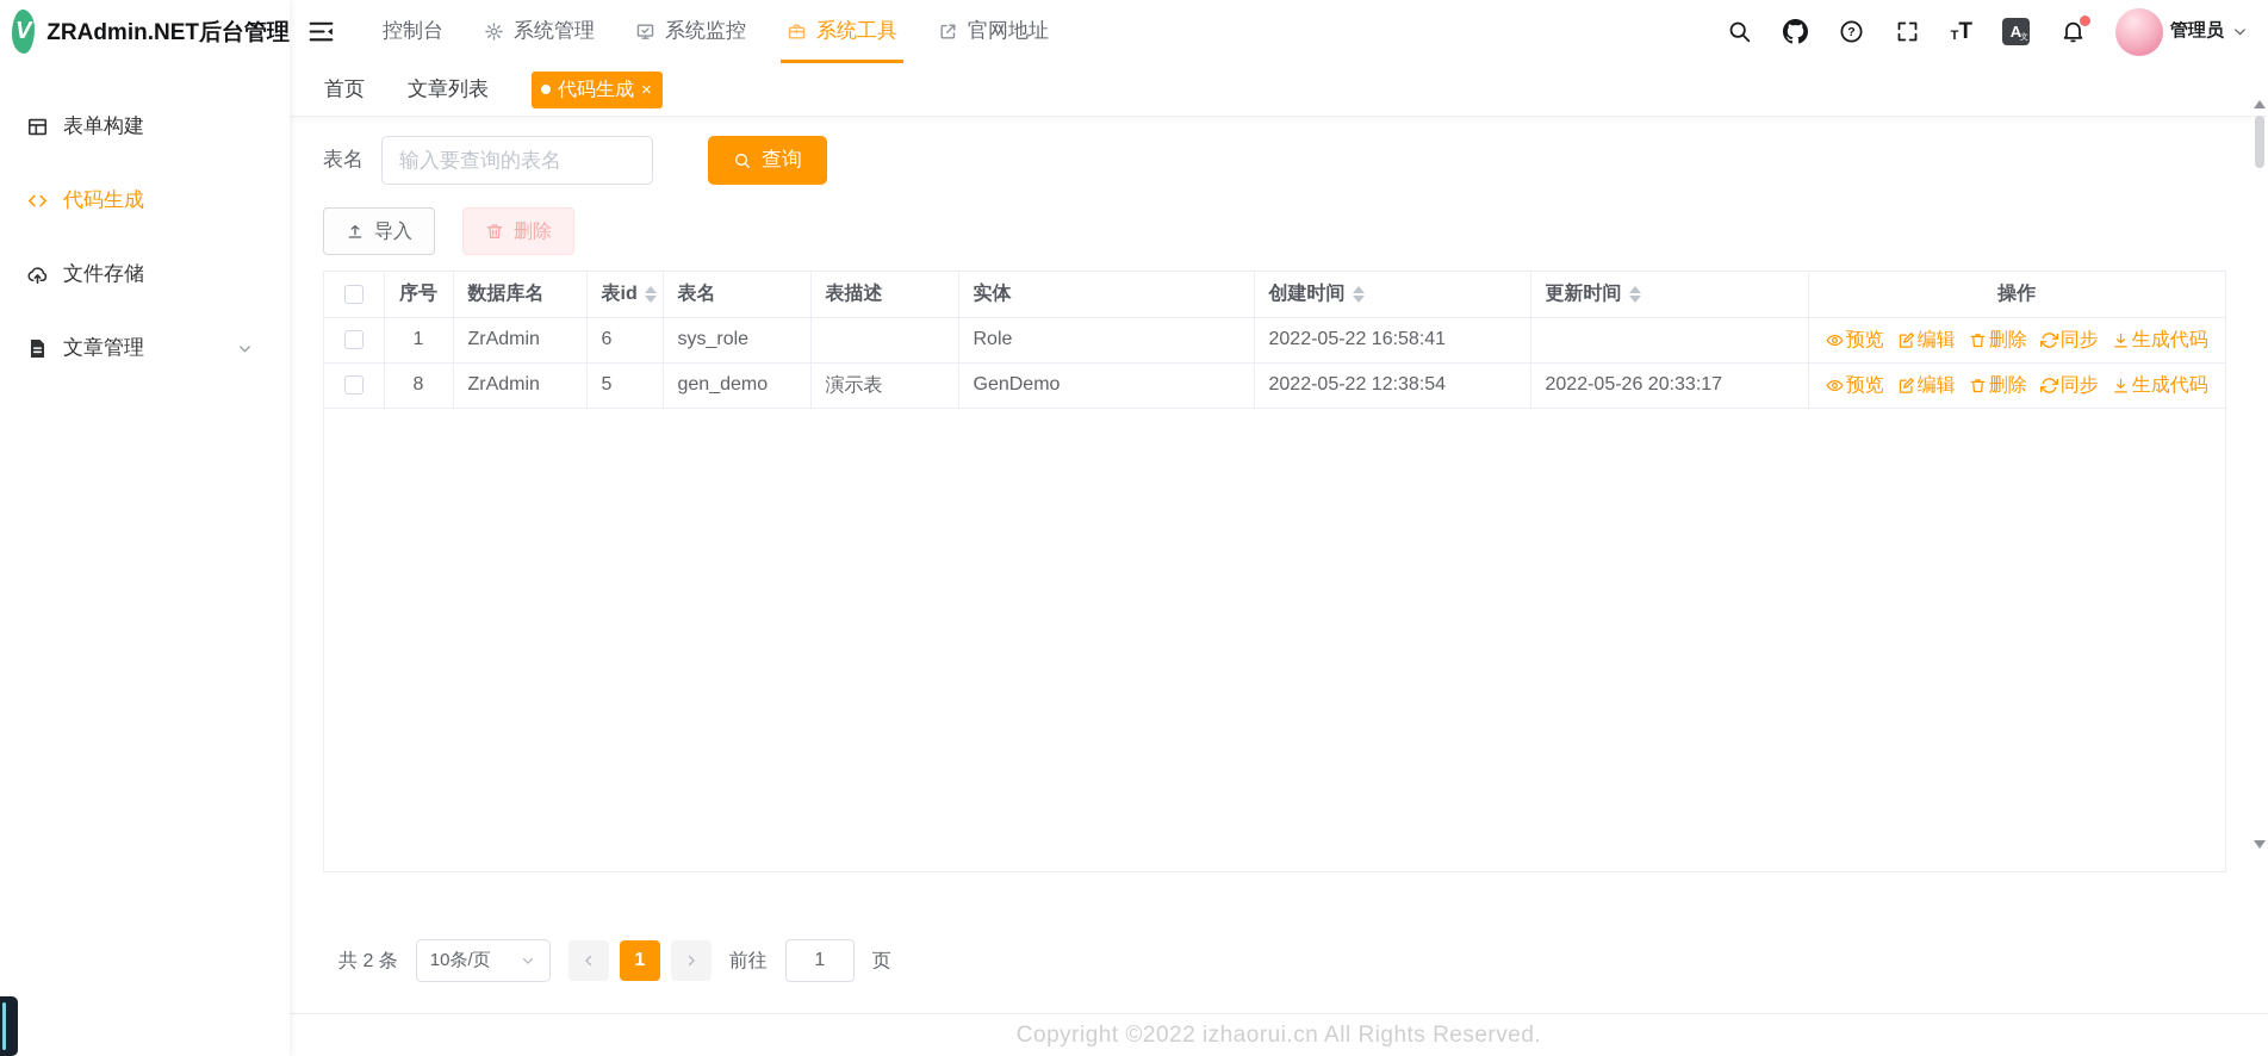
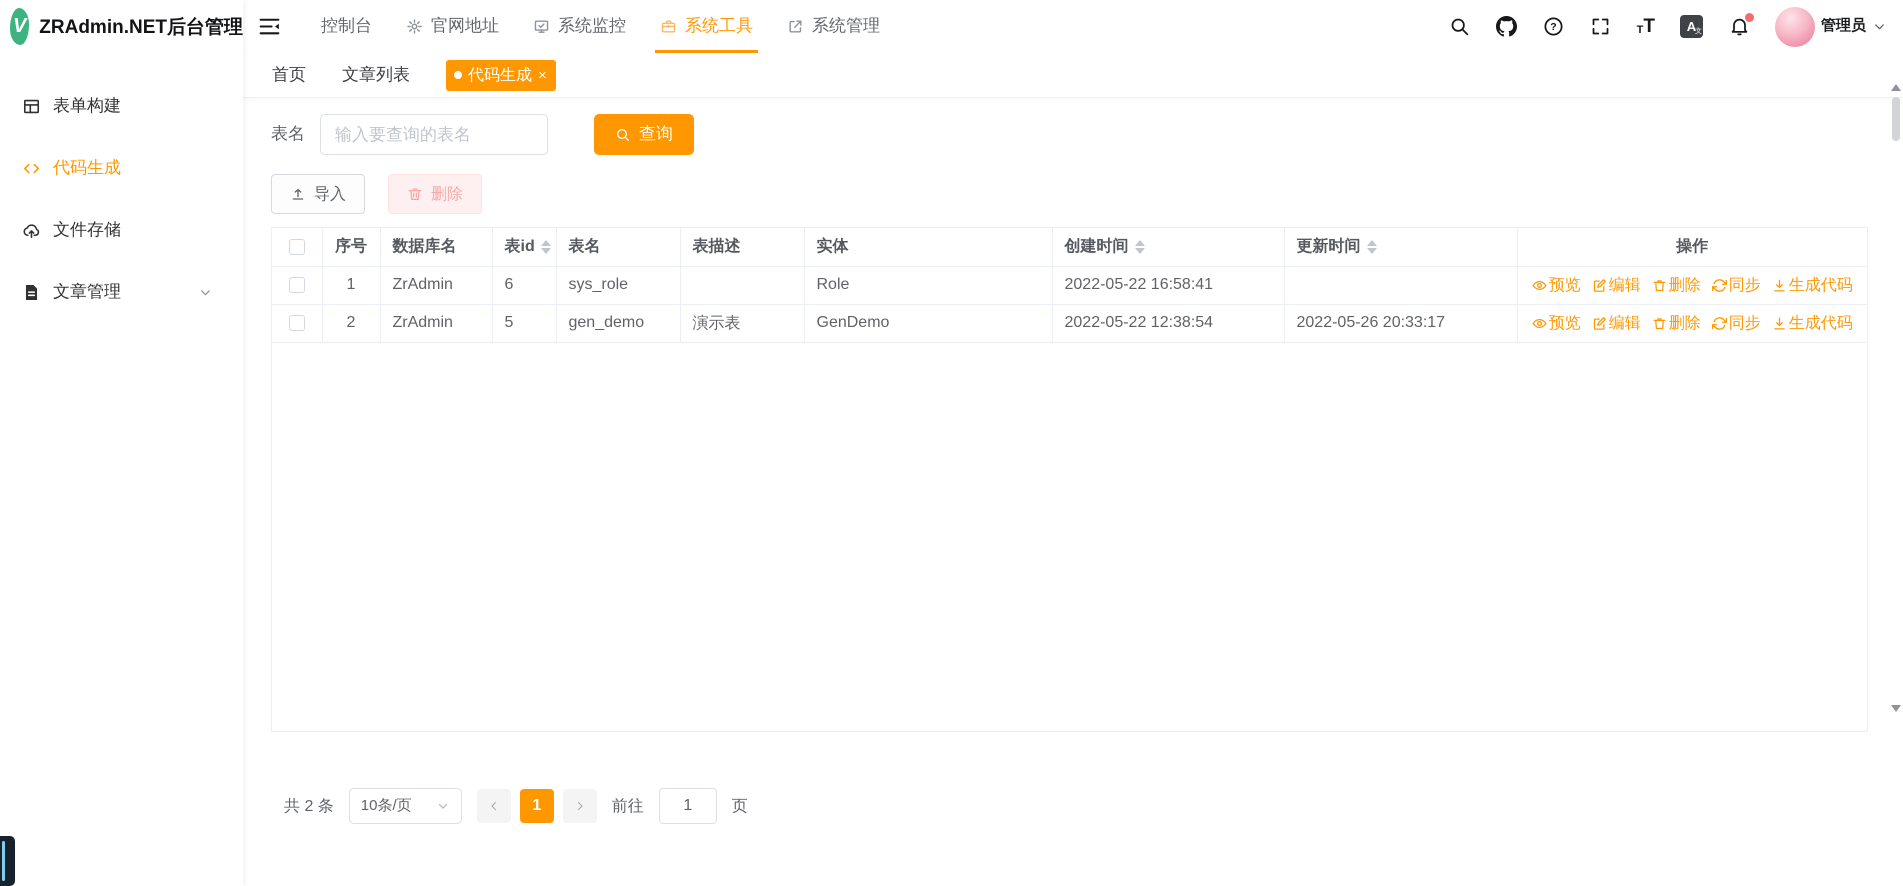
  V
  ZRAdmin.NET后台管理
  表单构建
  代码生成
  文件存储
  文章管理
  控制台
- 系统管理
+ 官网地址
  系统监控
  系统工具
- 官网地址
+ 系统管理
  ?
  T
  T
  A
  管理员
  首页
  文章列表
  代码生成
  ×
  表名
  输入要查询的表名
  查询
  导入
  删除
  	序号	数据库名	表id	表名	表描述	实体	创建时间	更新时间	操作
  	1	ZrAdmin	6	sys_role		Role	2022-05-22 16:58:41		预览 编辑 删除 同步 生成代码
- 	8	ZrAdmin	5	gen_demo	演示表	GenDemo	2022-05-22 12:38:54	2022-05-26 20:33:17	预览 编辑 删除 同步 生成代码
+ 	2	ZrAdmin	5	gen_demo	演示表	GenDemo	2022-05-22 12:38:54	2022-05-26 20:33:17	预览 编辑 删除 同步 生成代码
  共 2 条
  10条/页
  1
  前往
  1
  页
- Copyright ©2022 izhaorui.cn All Rights Reserved.
